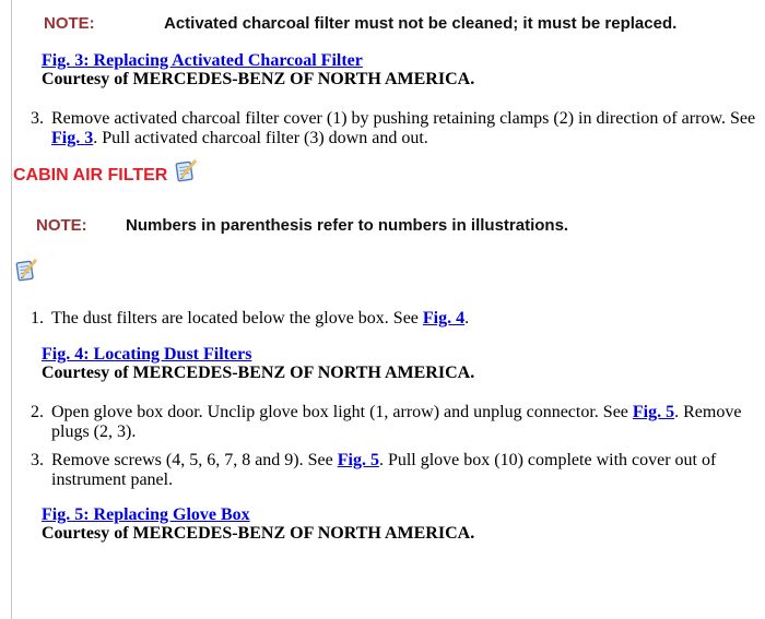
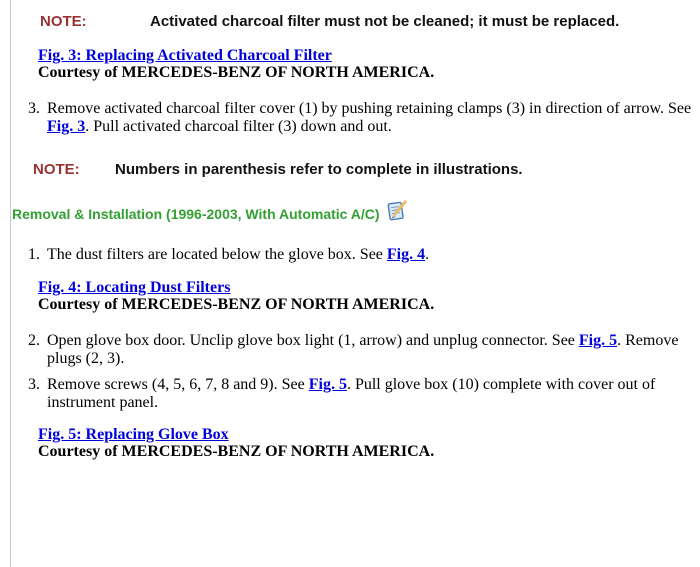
  NOTE:
  Activated charcoal filter must not be cleaned; it must be replaced.
  Fig. 3: Replacing Activated Charcoal Filter
  Courtesy of MERCEDES-BENZ OF NORTH AMERICA.
  3.
- Remove activated charcoal filter cover (1) by pushing retaining clamps (2) in direction of arrow. See Fig. 3. Pull activated charcoal filter (3) down and out.
+ Remove activated charcoal filter cover (1) by pushing retaining clamps (3) in direction of arrow. See Fig. 3. Pull activated charcoal filter (3) down and out.
- CABIN AIR FILTER
  NOTE:
- Numbers in parenthesis refer to numbers in illustrations.
+ Numbers in parenthesis refer to complete in illustrations.
+ Removal & Installation (1996-2003, With Automatic A/C)
  1.
  The dust filters are located below the glove box. See Fig. 4.
  Fig. 4: Locating Dust Filters
  Courtesy of MERCEDES-BENZ OF NORTH AMERICA.
  2.
  Open glove box door. Unclip glove box light (1, arrow) and unplug connector. See Fig. 5. Remove plugs (2, 3).
  3.
  Remove screws (4, 5, 6, 7, 8 and 9). See Fig. 5. Pull glove box (10) complete with cover out of instrument panel.
  Fig. 5: Replacing Glove Box
  Courtesy of MERCEDES-BENZ OF NORTH AMERICA.
